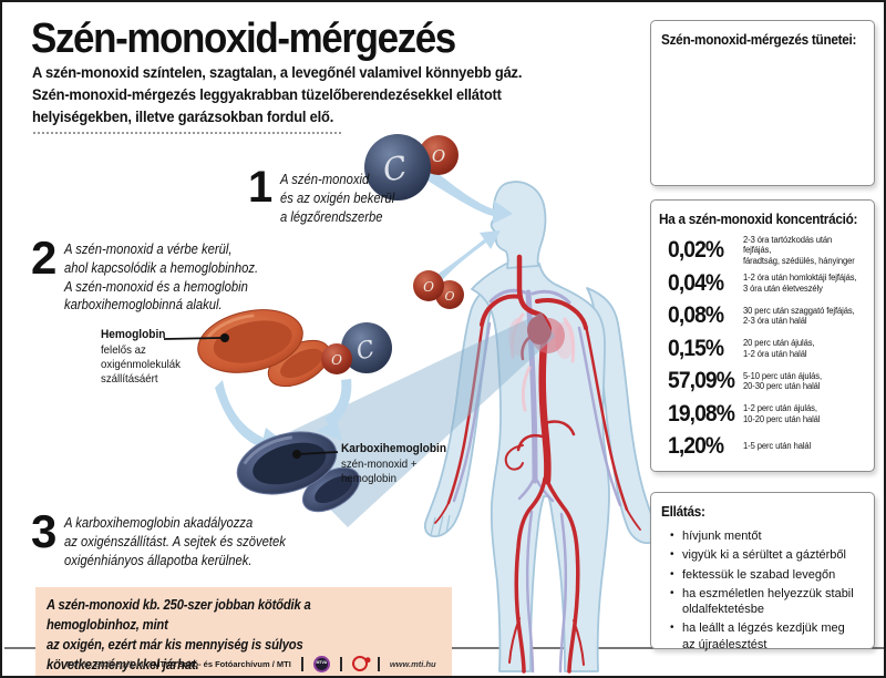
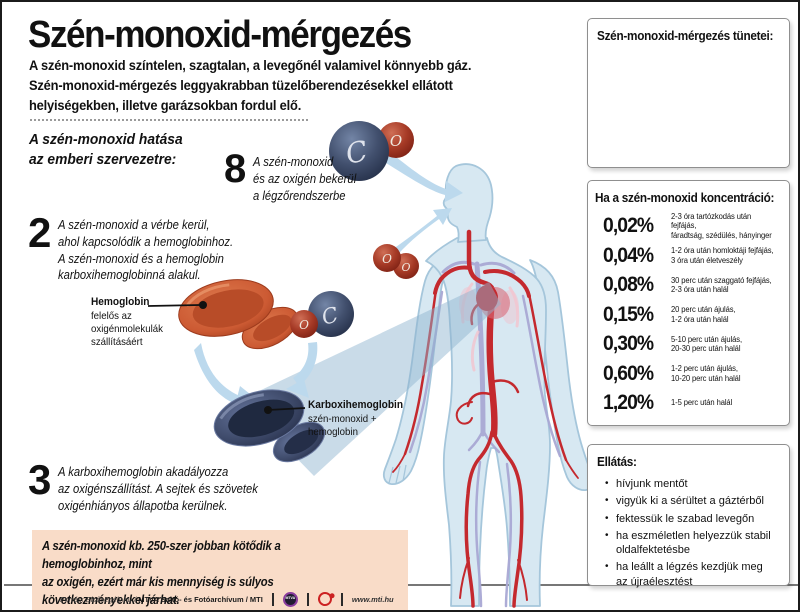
  O
  O
  O
  O
  Szén-monoxid-mérgezés
  A szén-monoxid színtelen, szagtalan, a levegőnél valamivel könnyebb gáz.
  Szén-monoxid-mérgezés leggyakrabban tüzelőberendezésekkel ellátott
  helyiségekben, illetve garázsokban fordul elő.
+ A szén-monoxid hatása
+ az emberi szervezetre:
- 1
+ 8
  A szén-monoxid
  és az oxigén bekerül
  a légzőrendszerbe
  2
  A szén-monoxid a vérbe kerül,
  ahol kapcsolódik a hemoglobinhoz.
  A szén-monoxid és a hemoglobin
  karboxihemoglobinná alakul.
  3
  A karboxihemoglobin akadályozza
  az oxigénszállítást. A sejtek és szövetek
  oxigénhiányos állapotba kerülnek.
  Hemoglobin
  felelős az
  oxigénmolekulák
  szállításáért
  Karboxihemoglobin
  szén-monoxid +
  hemoglobin
  A szén-monoxid kb. 250-szer jobban kötődik a hemoglobinhoz, mint
  az oxigén, ezért már kis mennyiség is súlyos következményekkel járhat.
  Szén-monoxid-mérgezés tünetei:
  Ha a szén-monoxid koncentráció:
  0,02%
  2-3 óra tartózkodás után fejfájás,
  fáradtság, szédülés, hányinger
  0,04%
  1-2 óra után homloktáji fejfájás,
  3 óra után életveszély
  0,08%
  30 perc után szaggató fejfájás,
  2-3 óra után halál
  0,15%
  20 perc után ájulás,
  1-2 óra után halál
- 57,09%
+ 0,30%
  5-10 perc után ájulás,
  20-30 perc után halál
- 19,08%
+ 0,60%
  1-2 perc után ájulás,
  10-20 perc után halál
  1,20%
  1-5 perc után halál
  Ellátás:
  hívjunk mentőt
  vigyük ki a sérültet a gáztérből
  fektessük le szabad levegőn
  ha eszméletlen helyezzük stabil
  oldalfektetésbe
  ha leállt a légzés kezdjük meg
  az újraélesztést
  Forrás: Elsősegély.hu / MTVA Sajtó- és Fotóarchívum / MTI
  www.mti.hu
